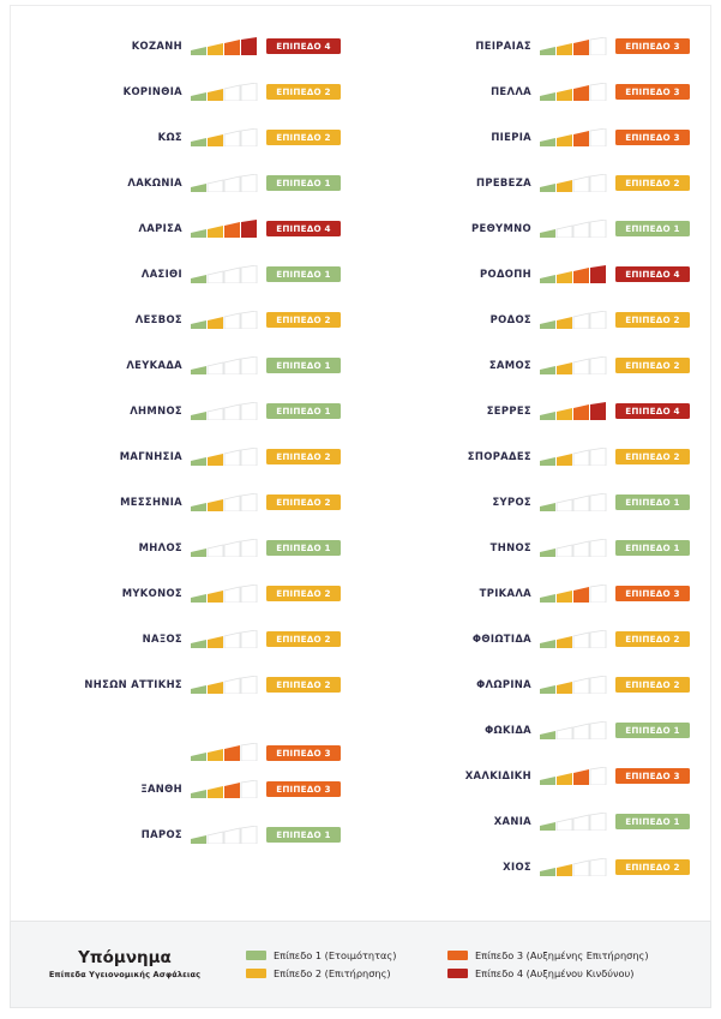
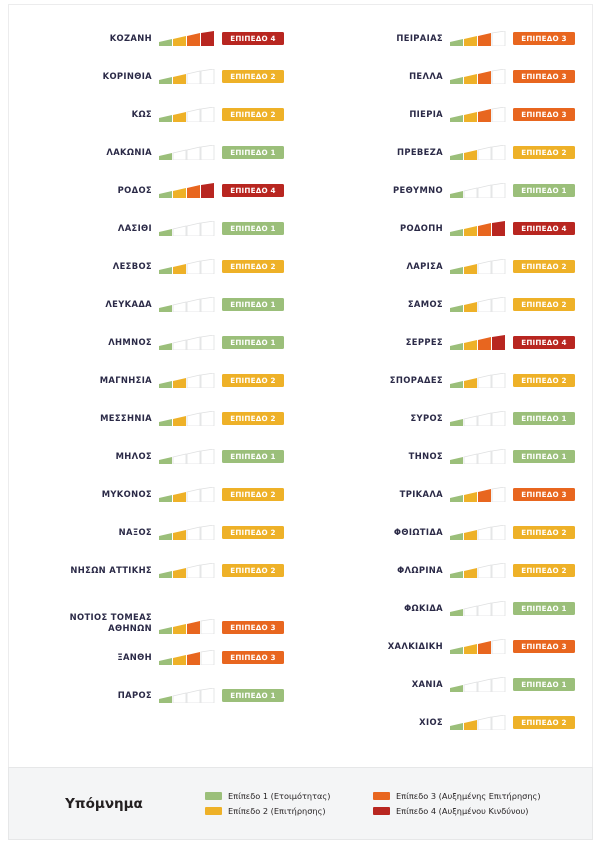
  ΚΟΖΑΝΗ
  ΕΠΙΠΕΔΟ 4
  ΚΟΡΙΝΘΙΑ
  ΕΠΙΠΕΔΟ 2
  ΚΩΣ
  ΕΠΙΠΕΔΟ 2
  ΛΑΚΩΝΙΑ
  ΕΠΙΠΕΔΟ 1
- ΛΑΡΙΣΑ
+ ΡΟΔΟΣ
  ΕΠΙΠΕΔΟ 4
  ΛΑΣΙΘΙ
  ΕΠΙΠΕΔΟ 1
  ΛΕΣΒΟΣ
  ΕΠΙΠΕΔΟ 2
  ΛΕΥΚΑΔΑ
  ΕΠΙΠΕΔΟ 1
  ΛΗΜΝΟΣ
  ΕΠΙΠΕΔΟ 1
  ΜΑΓΝΗΣΙΑ
  ΕΠΙΠΕΔΟ 2
  ΜΕΣΣΗΝΙΑ
  ΕΠΙΠΕΔΟ 2
  ΜΗΛΟΣ
  ΕΠΙΠΕΔΟ 1
  ΜΥΚΟΝΟΣ
  ΕΠΙΠΕΔΟ 2
  ΝΑΞΟΣ
  ΕΠΙΠΕΔΟ 2
  ΝΗΣΩΝ ΑΤΤΙΚΗΣ
  ΕΠΙΠΕΔΟ 2
+ ΝΟΤΙΟΣ ΤΟΜΕΑΣ
+ ΑΘΗΝΩΝ
  ΕΠΙΠΕΔΟ 3
  ΞΑΝΘΗ
  ΕΠΙΠΕΔΟ 3
  ΠΑΡΟΣ
  ΕΠΙΠΕΔΟ 1
  ΠΕΙΡΑΙΑΣ
  ΕΠΙΠΕΔΟ 3
  ΠΕΛΛΑ
  ΕΠΙΠΕΔΟ 3
  ΠΙΕΡΙΑ
  ΕΠΙΠΕΔΟ 3
  ΠΡΕΒΕΖΑ
  ΕΠΙΠΕΔΟ 2
  ΡΕΘΥΜΝΟ
  ΕΠΙΠΕΔΟ 1
  ΡΟΔΟΠΗ
  ΕΠΙΠΕΔΟ 4
- ΡΟΔΟΣ
+ ΛΑΡΙΣΑ
  ΕΠΙΠΕΔΟ 2
  ΣΑΜΟΣ
  ΕΠΙΠΕΔΟ 2
  ΣΕΡΡΕΣ
  ΕΠΙΠΕΔΟ 4
  ΣΠΟΡΑΔΕΣ
  ΕΠΙΠΕΔΟ 2
  ΣΥΡΟΣ
  ΕΠΙΠΕΔΟ 1
  ΤΗΝΟΣ
  ΕΠΙΠΕΔΟ 1
  ΤΡΙΚΑΛΑ
  ΕΠΙΠΕΔΟ 3
  ΦΘΙΩΤΙΔΑ
  ΕΠΙΠΕΔΟ 2
  ΦΛΩΡΙΝΑ
  ΕΠΙΠΕΔΟ 2
  ΦΩΚΙΔΑ
  ΕΠΙΠΕΔΟ 1
  ΧΑΛΚΙΔΙΚΗ
  ΕΠΙΠΕΔΟ 3
  ΧΑΝΙΑ
  ΕΠΙΠΕΔΟ 1
  ΧΙΟΣ
  ΕΠΙΠΕΔΟ 2
  Υπόμνημα
- Επίπεδα Υγειονομικής Ασφάλειας
  Επίπεδο 1 (Ετοιμότητας)
  Επίπεδο 2 (Επιτήρησης)
  Επίπεδο 3 (Αυξημένης Επιτήρησης)
  Επίπεδο 4 (Αυξημένου Κινδύνου)
